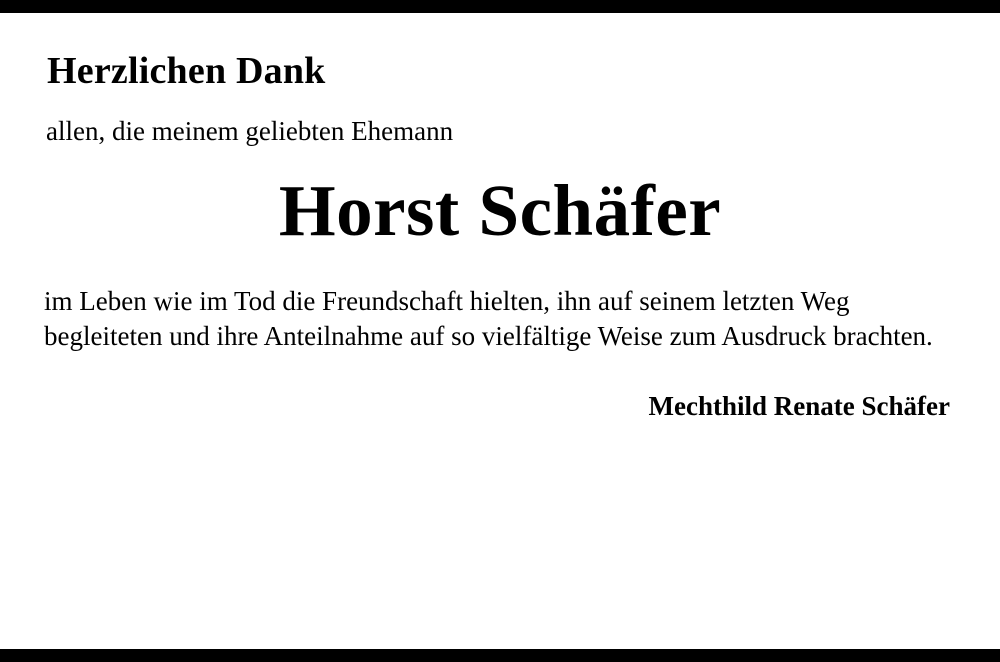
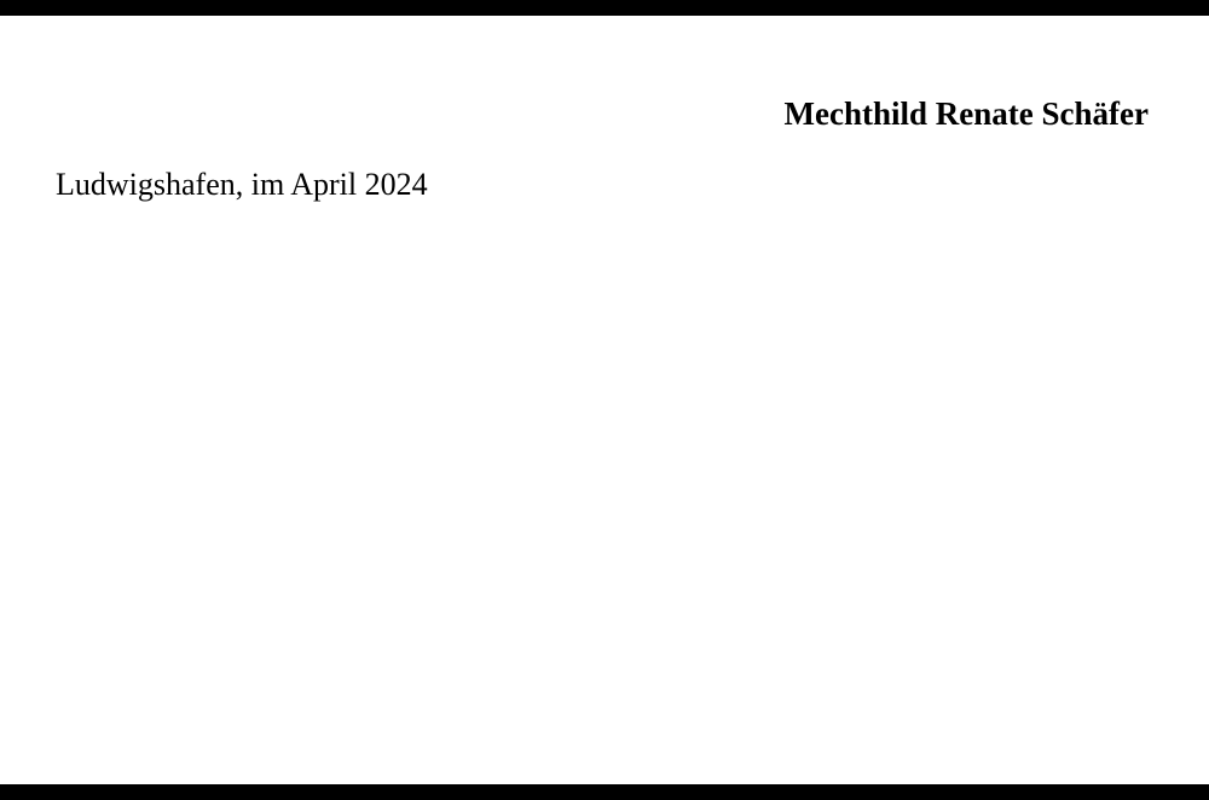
- Herzlichen Dank
- allen, die meinem geliebten Ehemann
- Horst Schäfer
- im Leben wie im Tod die Freundschaft hielten, ihn auf seinem letzten Weg begleiteten und ihre Anteilnahme auf so vielfältige Weise zum Ausdruck brachten.
  Mechthild Renate Schäfer
+ Ludwigshafen, im April 2024
